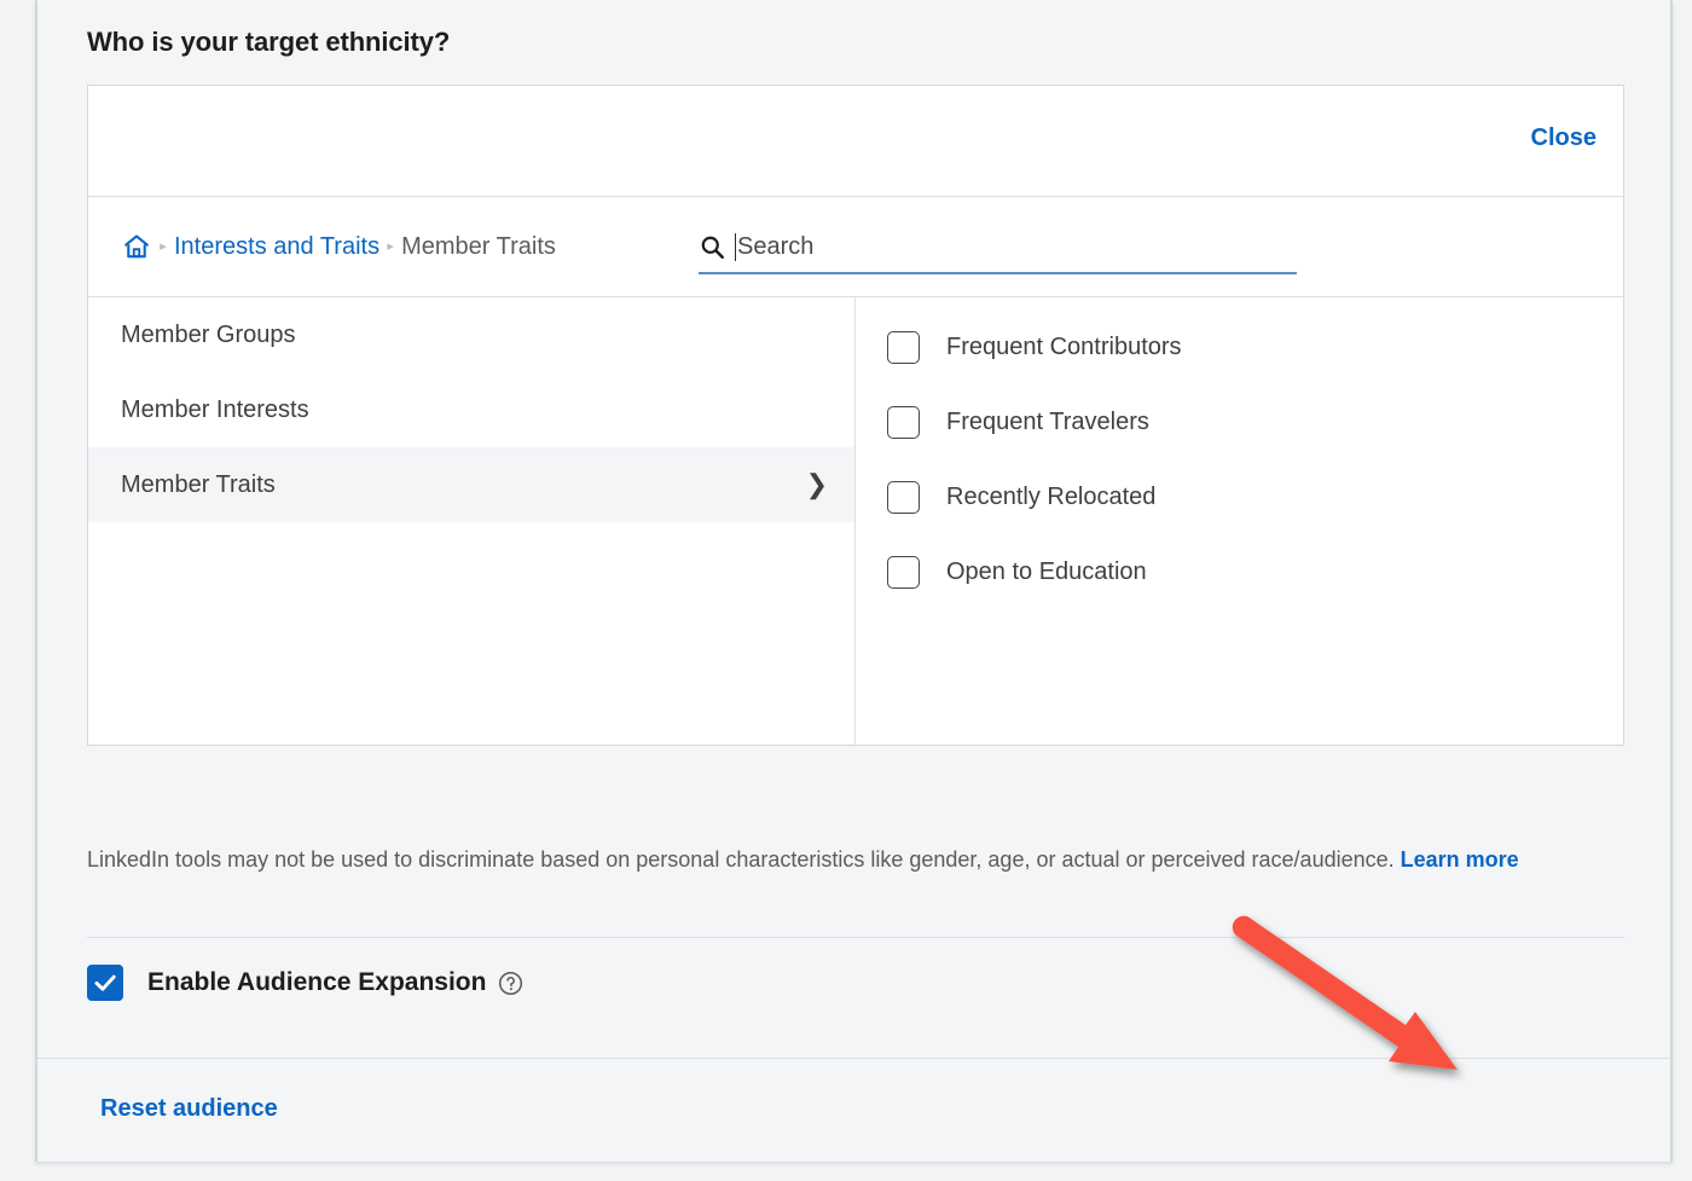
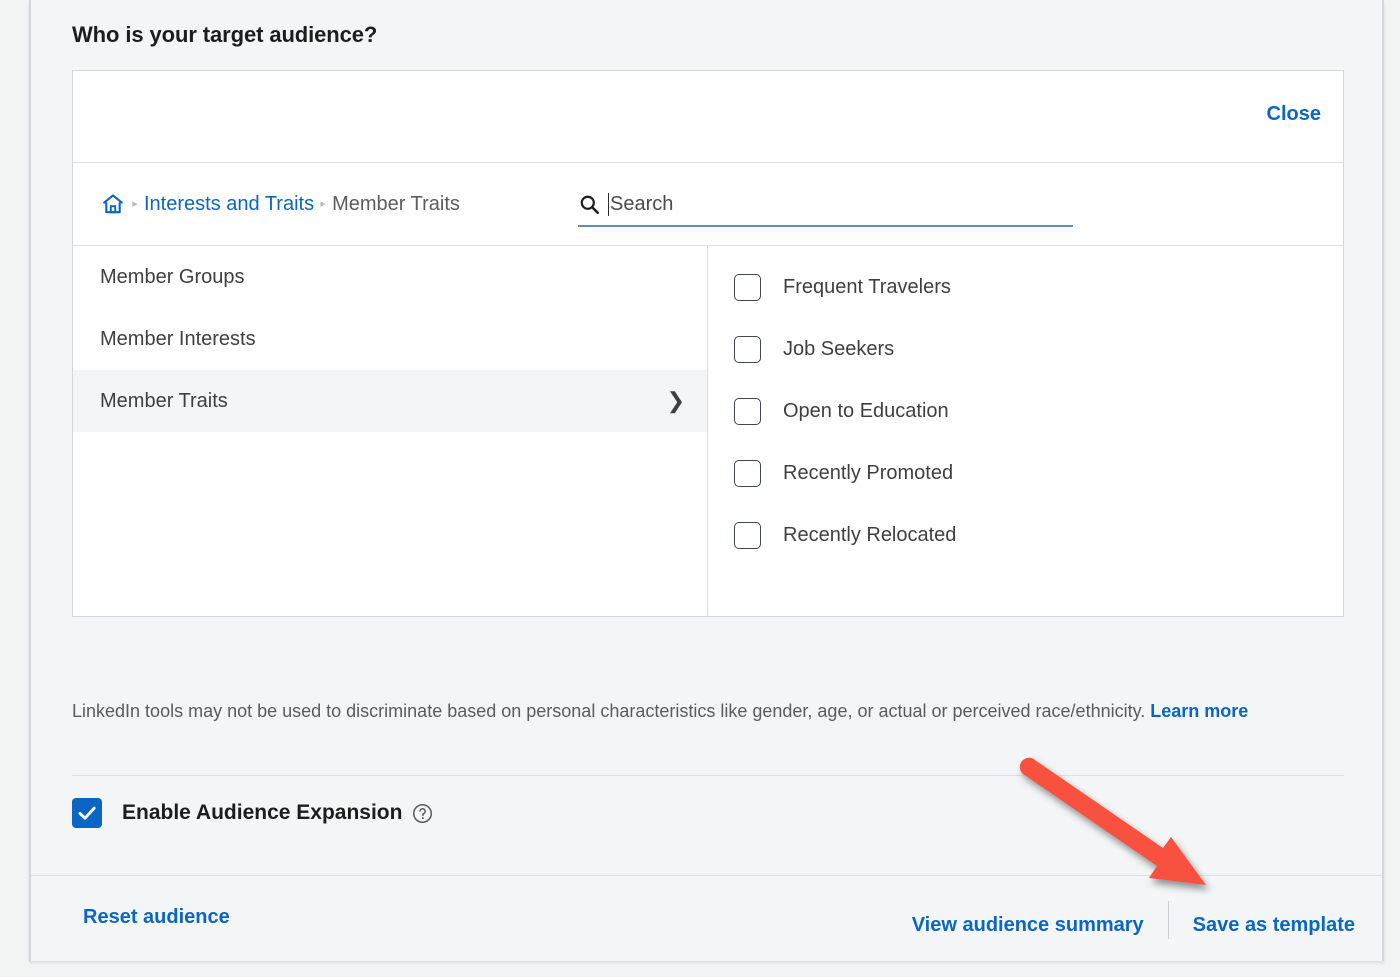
- Who is your target ethnicity?
+ Who is your target audience?
  Close
  ▸
  Interests and Traits
  ▸
  Member Traits
  Search
  Member Groups
  Member Interests
  Member Traits
  ❯
- Frequent Contributors
  Frequent Travelers
+ Job Seekers
- Recently Relocated
+ Open to Education
+ Recently Promoted
- Open to Education
+ Recently Relocated
- LinkedIn tools may not be used to discriminate based on personal characteristics like gender, age, or actual or perceived race/audience. Learn more
+ LinkedIn tools may not be used to discriminate based on personal characteristics like gender, age, or actual or perceived race/ethnicity. Learn more
  Enable Audience Expansion
  Reset audience
+ View audience summary
+ Save as template
